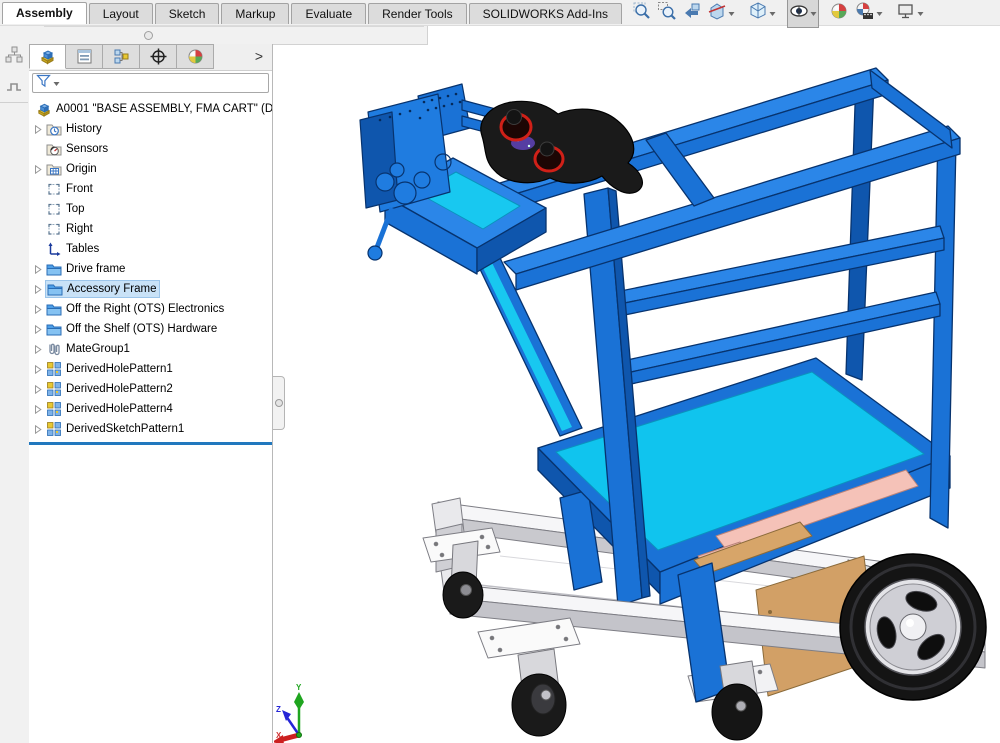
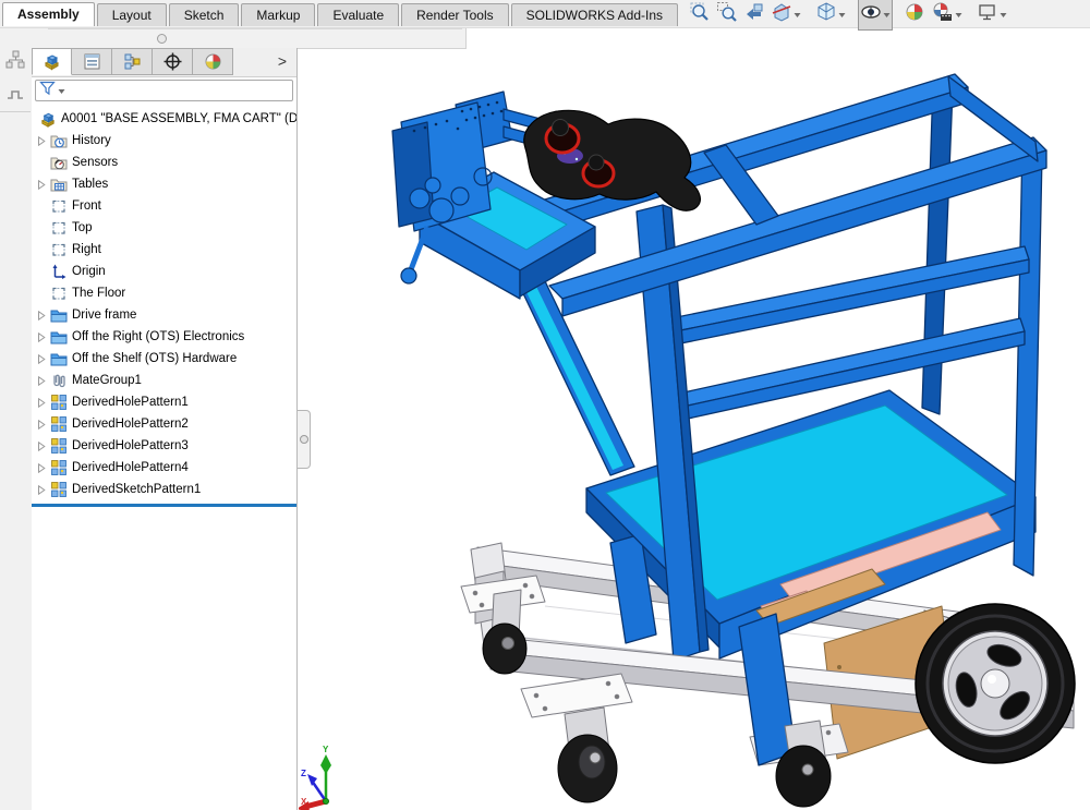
  Assembly Layout Sketch Markup Evaluate Render Tools SOLIDWORKS Add-Ins
  >
  A0001 "BASE ASSEMBLY, FMA CART" (D
  History
  Sensors
- Origin
+ Tables
  Front
  Top
  Right
- Tables
+ Origin
+ The Floor
  Drive frame
- Accessory Frame
  Off the Right (OTS) Electronics
  Off the Shelf (OTS) Hardware
  MateGroup1
  DerivedHolePattern1
  DerivedHolePattern2
+ DerivedHolePattern3
  DerivedHolePattern4
  DerivedSketchPattern1
  Y
  Z
  X
